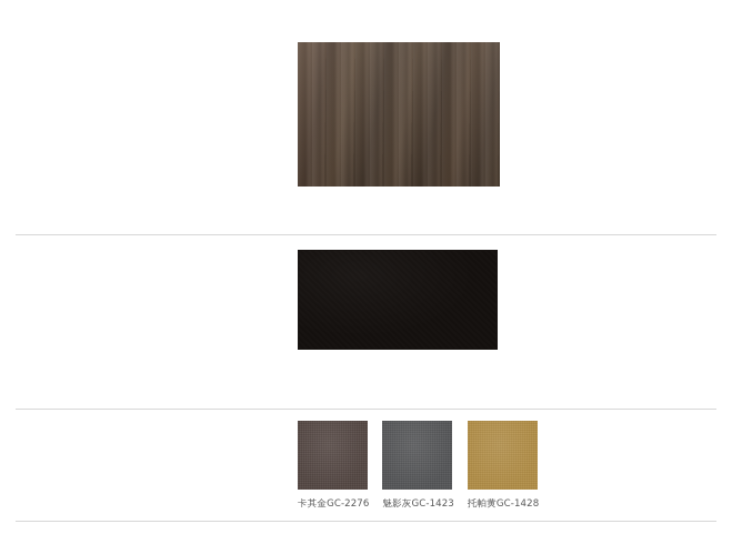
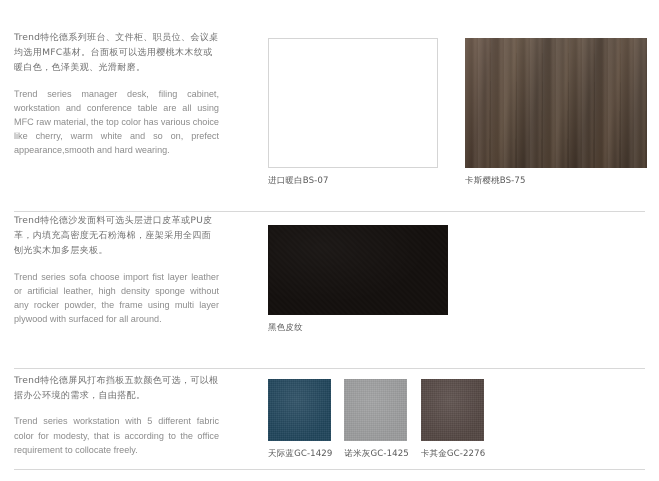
+ Trend特伦德系列班台、文件柜、职员位、会议桌均选用MFC基材。台面板可以选用樱桃木木纹或暖白色，色泽美观、光滑耐磨。
+ Trend series manager desk, filing cabinet, workstation and conference table are all using MFC raw material, the top color has various choice like cherry, warm white and so on, prefect appearance,smooth and hard wearing.
+ 进口暖白BS-07
+ 卡斯樱桃BS-75
+ Trend特伦德沙发面料可选头层进口皮革或PU皮革，内填充高密度无石粉海棉，座架采用全四面刨光实木加多层夹板。
+ Trend series sofa choose import fist layer leather or artificial leather, high density sponge without any rocker powder, the frame using multi layer plywood with surfaced for all around.
+ 黑色皮纹
+ Trend特伦德屏风打布挡板五款颜色可选，可以根据办公环境的需求，自由搭配。
+ Trend series workstation with 5 different fabric color for modesty, that is according to the office requirement to collocate freely.
+ 天际蓝GC-1429
+ 诺米灰GC-1425
  卡其金GC-2276
- 魅影灰GC-1423
- 托帕黄GC-1428
